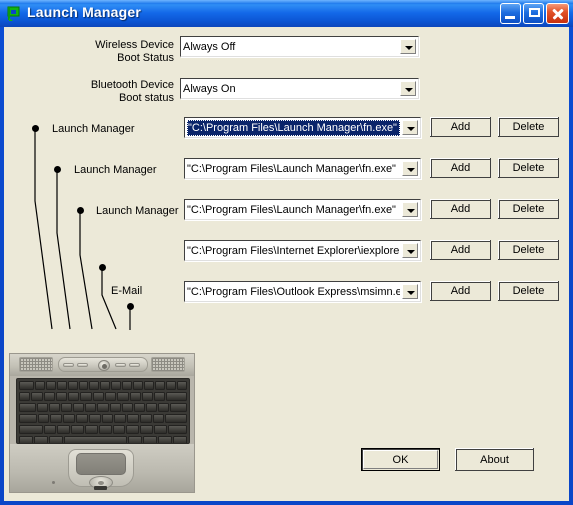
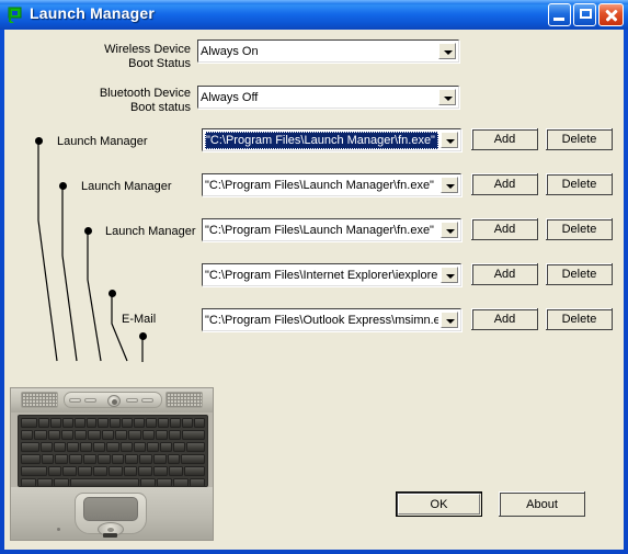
  Launch Manager
  Wireless Device
  Boot Status
- Always Off
+ Always On
  Bluetooth Device
  Boot status
- Always On
+ Always Off
  Launch Manager
  "C:\Program Files\Launch Manager\fn.exe"
  Add
  Delete
  Launch Manager
  "C:\Program Files\Launch Manager\fn.exe"
  Add
  Delete
  Launch Manager
  "C:\Program Files\Launch Manager\fn.exe"
  Add
  Delete
  "C:\Program Files\Internet Explorer\iexplore
  Add
  Delete
  E-Mail
  "C:\Program Files\Outlook Express\msimn.e
  Add
  Delete
  OK
  About
